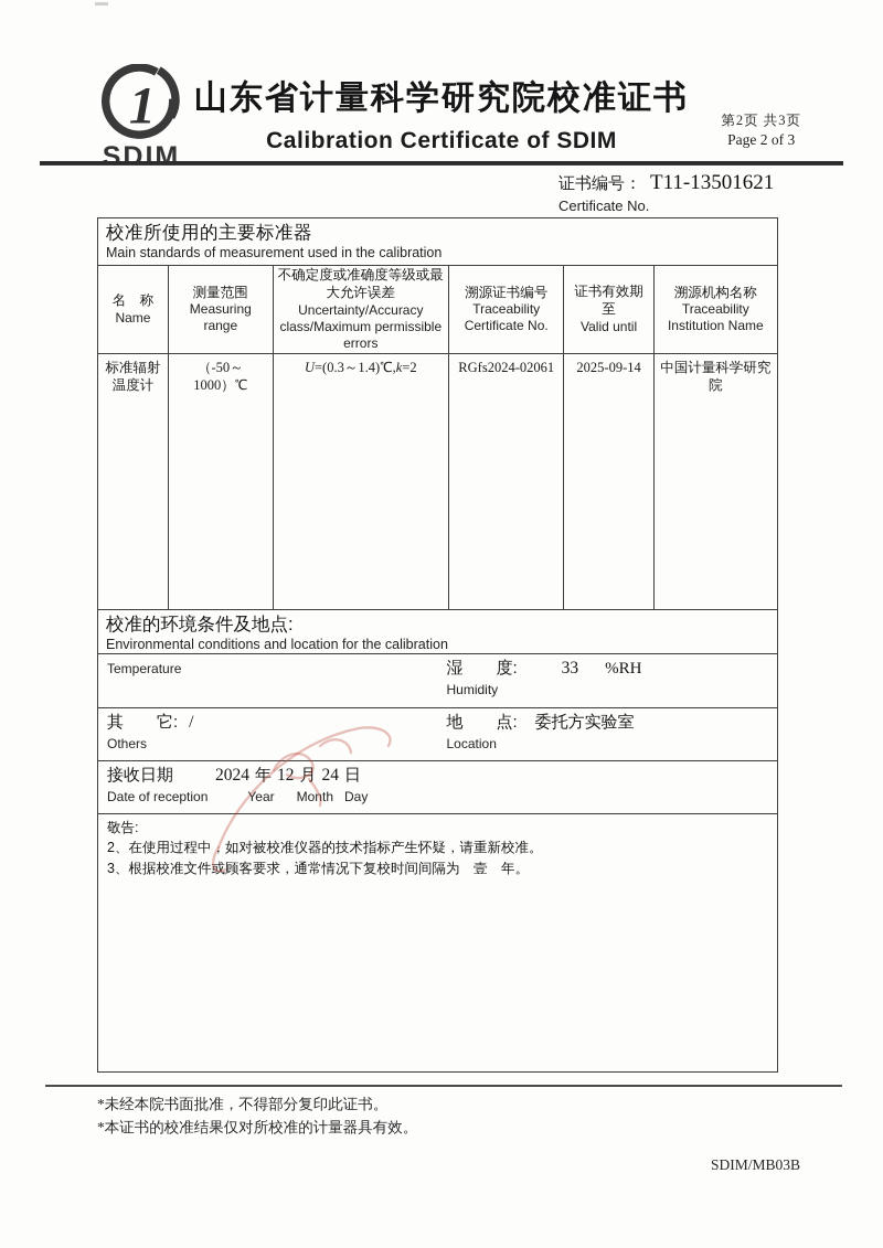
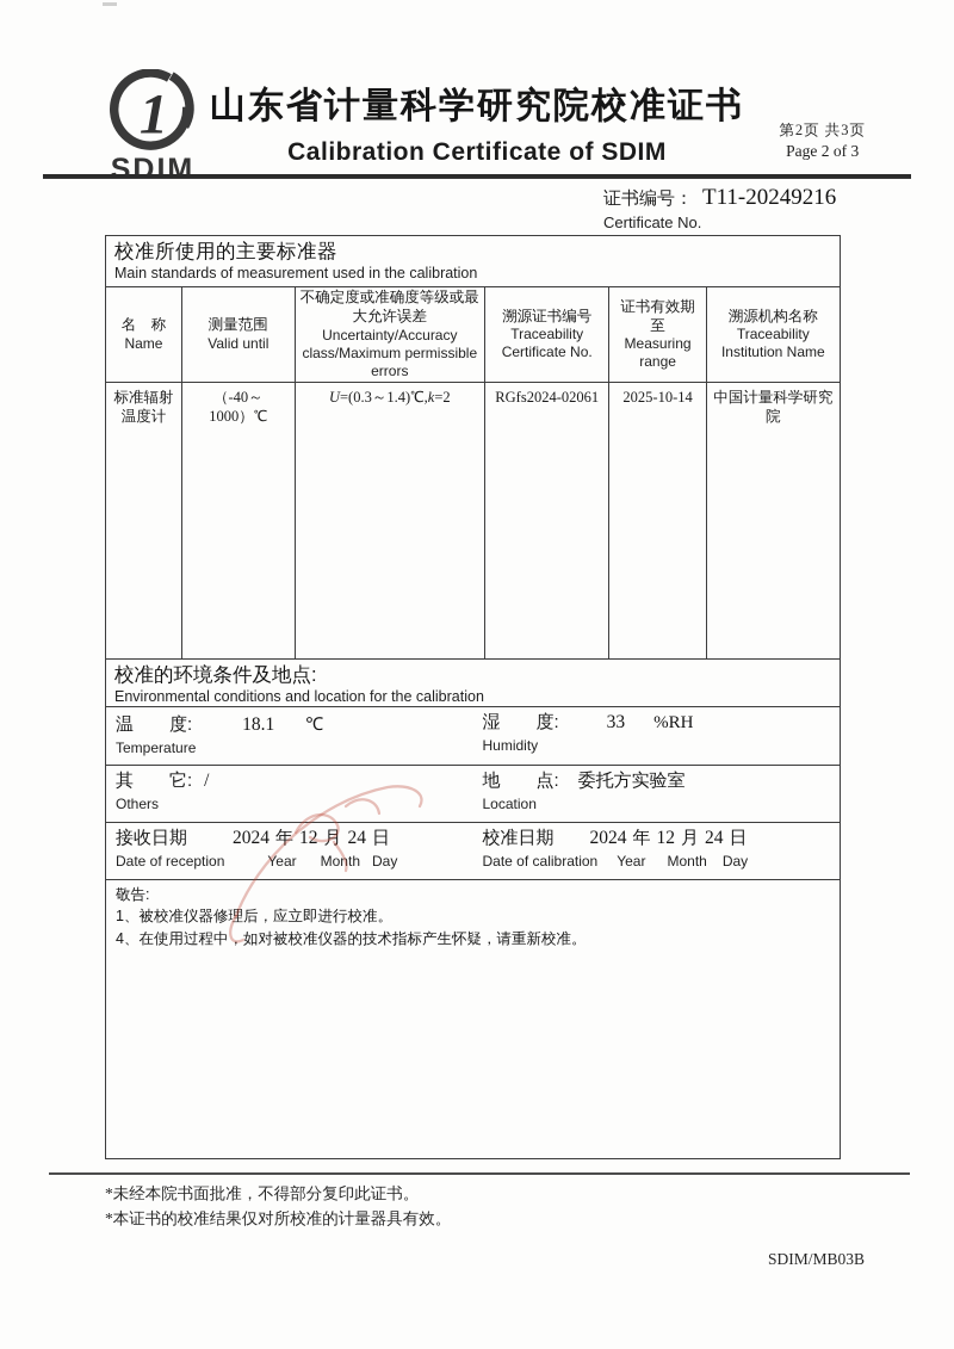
  1
  SDIM
  山东省计量科学研究院校准证书
  Calibration Certificate of SDIM
  第2页 共3页
  Page 2 of 3
- 证书编号： T11-13501621
+ 证书编号： T11-20249216
  Certificate No.
  校准所使用的主要标准器
  Main standards of measurement used in the calibration
  名 称
  Name
  测量范围
- Measuring range
+ Valid until
  不确定度或准确度等级或最大允许误差
  Uncertainty/Accuracy class/Maximum permissible errors
  溯源证书编号
  Traceability Certificate No.
  证书有效期至
- Valid until
+ Measuring range
  溯源机构名称
  Traceability Institution Name
  标准辐射温度计
- （-50～1000）℃
+ （-40～1000）℃
  U=(0.3～1.4)℃,k=2
  RGfs2024-02061
- 2025-09-14
+ 2025-10-14
  中国计量科学研究院
  校准的环境条件及地点:
  Environmental conditions and location for the calibration
+ 温 度: 18.1 ℃
  Temperature
  湿 度: 33 %RH
  Humidity
  其 它: /
  Others
  地 点: 委托方实验室
  Location
  接收日期 2024 年 12 月 24 日
  Date of reception Year Month Day
+ 校准日期 2024 年 12 月 24 日
+ Date of calibration Year Month Day
  敬告:
+ 1、被校准仪器修理后，应立即进行校准。
- 2、在使用过程中，如对被校准仪器的技术指标产生怀疑，请重新校准。
+ 4、在使用过程中，如对被校准仪器的技术指标产生怀疑，请重新校准。
- 3、根据校准文件或顾客要求，通常情况下复校时间间隔为 壹 年。
  *未经本院书面批准，不得部分复印此证书。
  *本证书的校准结果仅对所校准的计量器具有效。
  SDIM/MB03B
